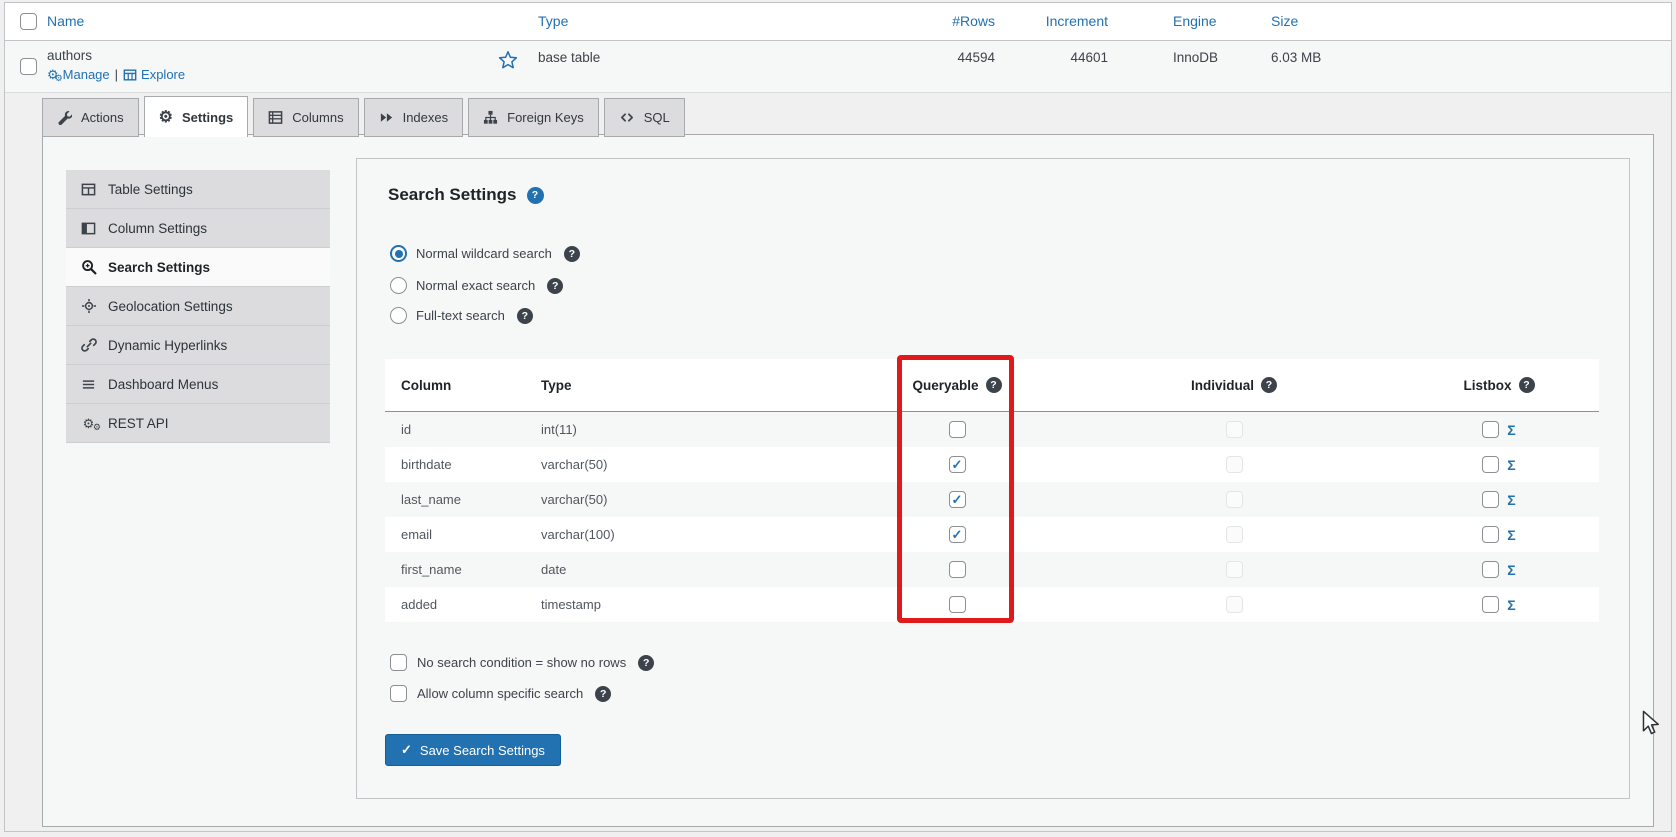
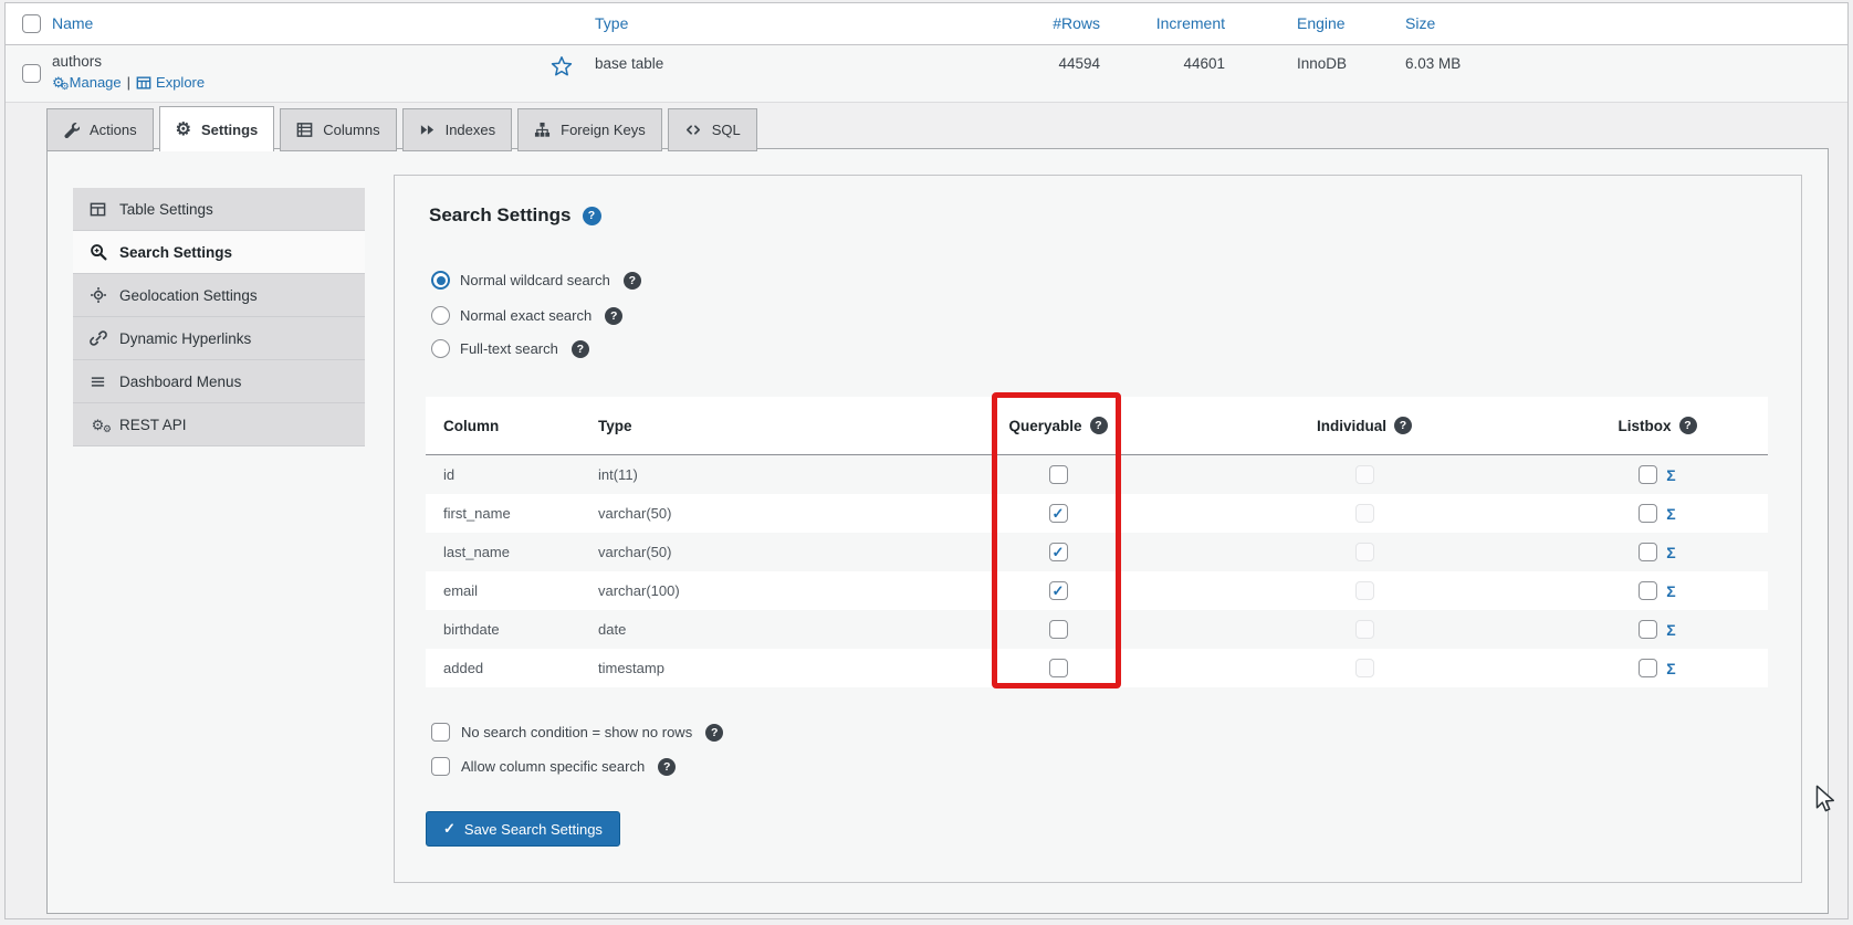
  Name
  Type
  #Rows
  Increment
  Engine
  Size
  authors
  ⚙
  ⚙
  Manage
  |
  Explore
  base table
  44594
  44601
  InnoDB
  6.03 MB
  Actions
  ⚙
  Settings
  Columns
  Indexes
  Foreign Keys
  SQL
  Table Settings
- Column Settings
  Search Settings
  Geolocation Settings
  Dynamic Hyperlinks
  Dashboard Menus
  ⚙
  ⚙
  REST API
  Search Settings
  ?
  Normal wildcard search
  ?
  Normal exact search
  ?
  Full-text search
  ?
  Column
  Type
  Queryable
  ?
  Individual
  ?
  Listbox
  ?
  id
  int(11)
  Σ
- birthdate
+ first_name
  varchar(50)
  Σ
  last_name
  varchar(50)
  Σ
  email
  varchar(100)
  Σ
- first_name
+ birthdate
  date
  Σ
  added
  timestamp
  Σ
  No search condition = show no rows
  ?
  Allow column specific search
  ?
  ✓
  Save Search Settings
